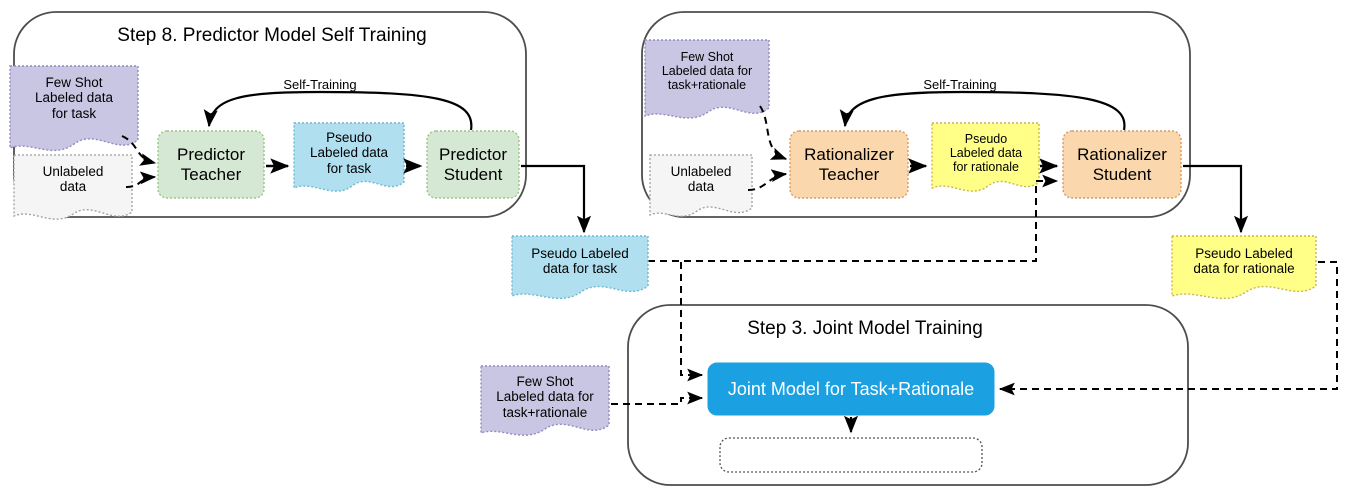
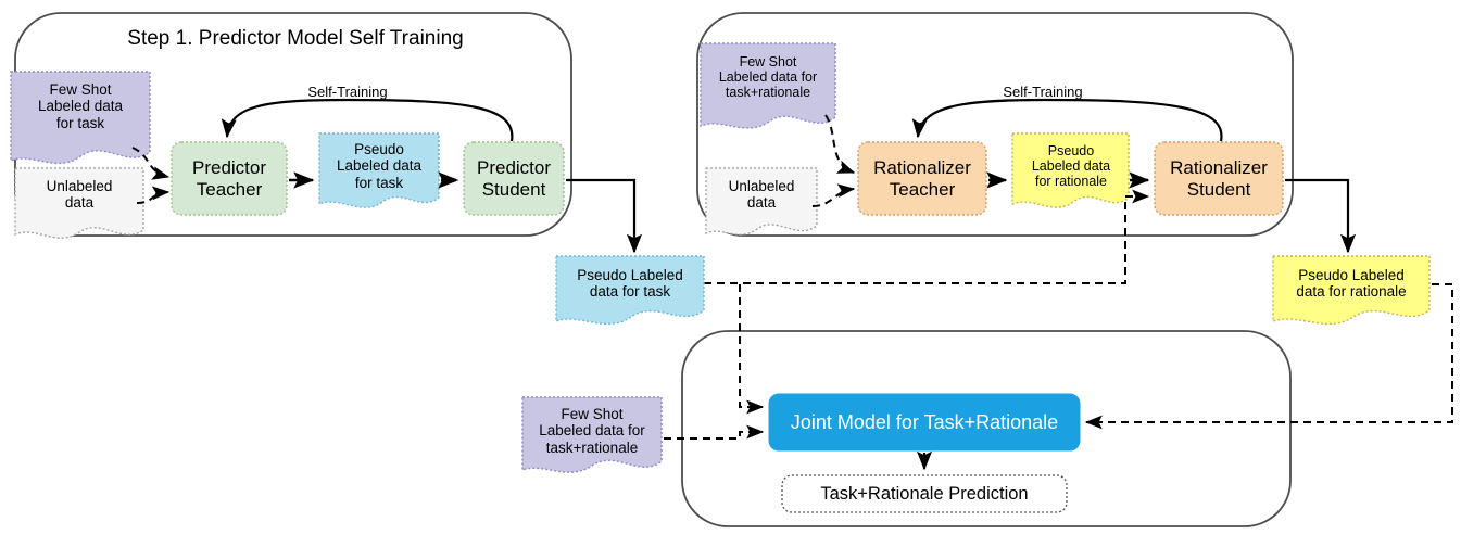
- Step 8. Predictor Model Self Training
+ Step 1. Predictor Model Self Training
  Few Shot
  Labeled data
  for task
  Unlabeled
  data
  Predictor
  Teacher
  Pseudo
  Labeled data
  for task
  Predictor
  Student
  Self-Training
  Few Shot
  Labeled data for
  task+rationale
  Unlabeled
  data
  Rationalizer
  Teacher
  Pseudo
  Labeled data
  for rationale
  Rationalizer
  Student
  Self-Training
  Pseudo Labeled
  data for task
  Pseudo Labeled
  data for rationale
- Step 3. Joint Model Training
  Joint Model for Task+Rationale
+ Task+Rationale Prediction
  Few Shot
  Labeled data for
  task+rationale
